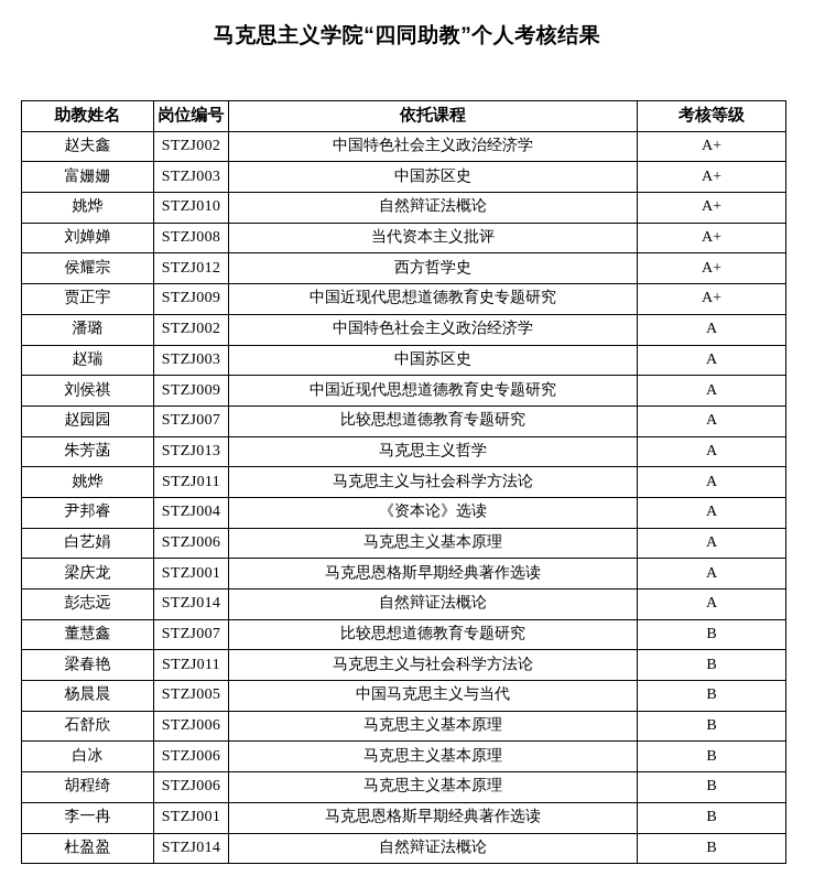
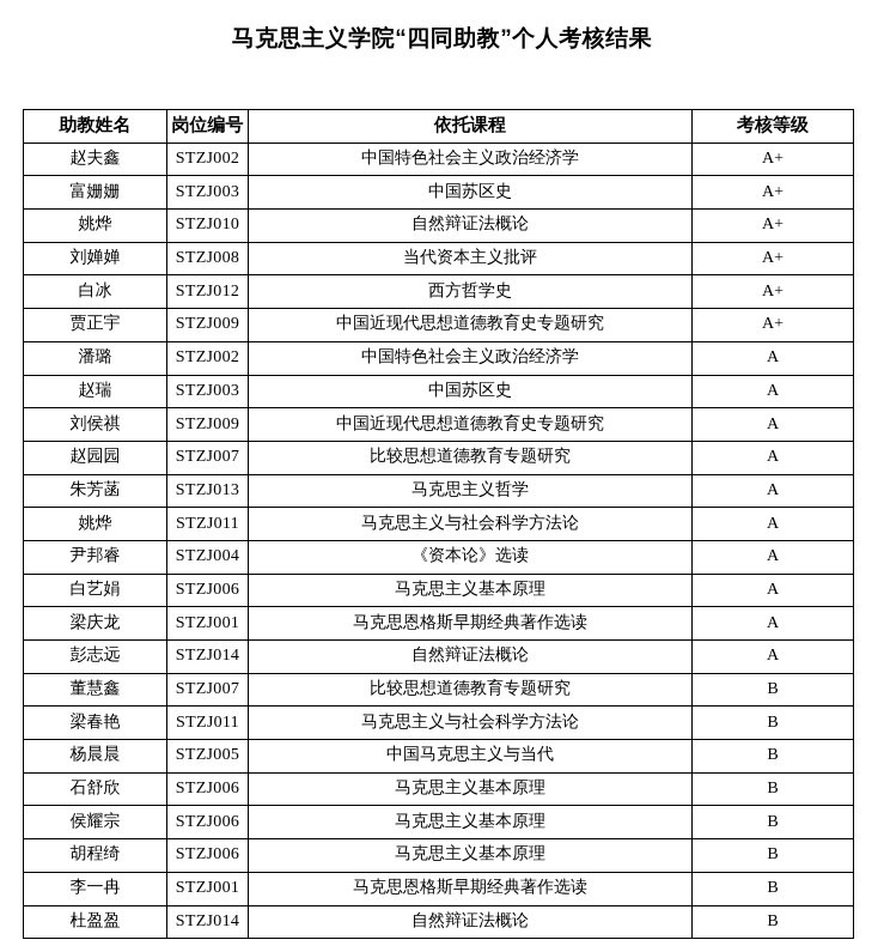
  马克思主义学院“四同助教”个人考核结果
  助教姓名	岗位编号	依托课程	考核等级
  赵夫鑫	STZJ002	中国特色社会主义政治经济学	A+
  富姗姗	STZJ003	中国苏区史	A+
  姚烨	STZJ010	自然辩证法概论	A+
  刘婵婵	STZJ008	当代资本主义批评	A+
- 侯耀宗	STZJ012	西方哲学史	A+
+ 白冰	STZJ012	西方哲学史	A+
  贾正宇	STZJ009	中国近现代思想道德教育史专题研究	A+
  潘璐	STZJ002	中国特色社会主义政治经济学	A
  赵瑞	STZJ003	中国苏区史	A
  刘侯祺	STZJ009	中国近现代思想道德教育史专题研究	A
  赵园园	STZJ007	比较思想道德教育专题研究	A
  朱芳菡	STZJ013	马克思主义哲学	A
  姚烨	STZJ011	马克思主义与社会科学方法论	A
  尹邦睿	STZJ004	《资本论》选读	A
  白艺娟	STZJ006	马克思主义基本原理	A
  梁庆龙	STZJ001	马克思恩格斯早期经典著作选读	A
  彭志远	STZJ014	自然辩证法概论	A
  董慧鑫	STZJ007	比较思想道德教育专题研究	B
  梁春艳	STZJ011	马克思主义与社会科学方法论	B
  杨晨晨	STZJ005	中国马克思主义与当代	B
  石舒欣	STZJ006	马克思主义基本原理	B
- 白冰	STZJ006	马克思主义基本原理	B
+ 侯耀宗	STZJ006	马克思主义基本原理	B
  胡程绮	STZJ006	马克思主义基本原理	B
  李一冉	STZJ001	马克思恩格斯早期经典著作选读	B
  杜盈盈	STZJ014	自然辩证法概论	B
